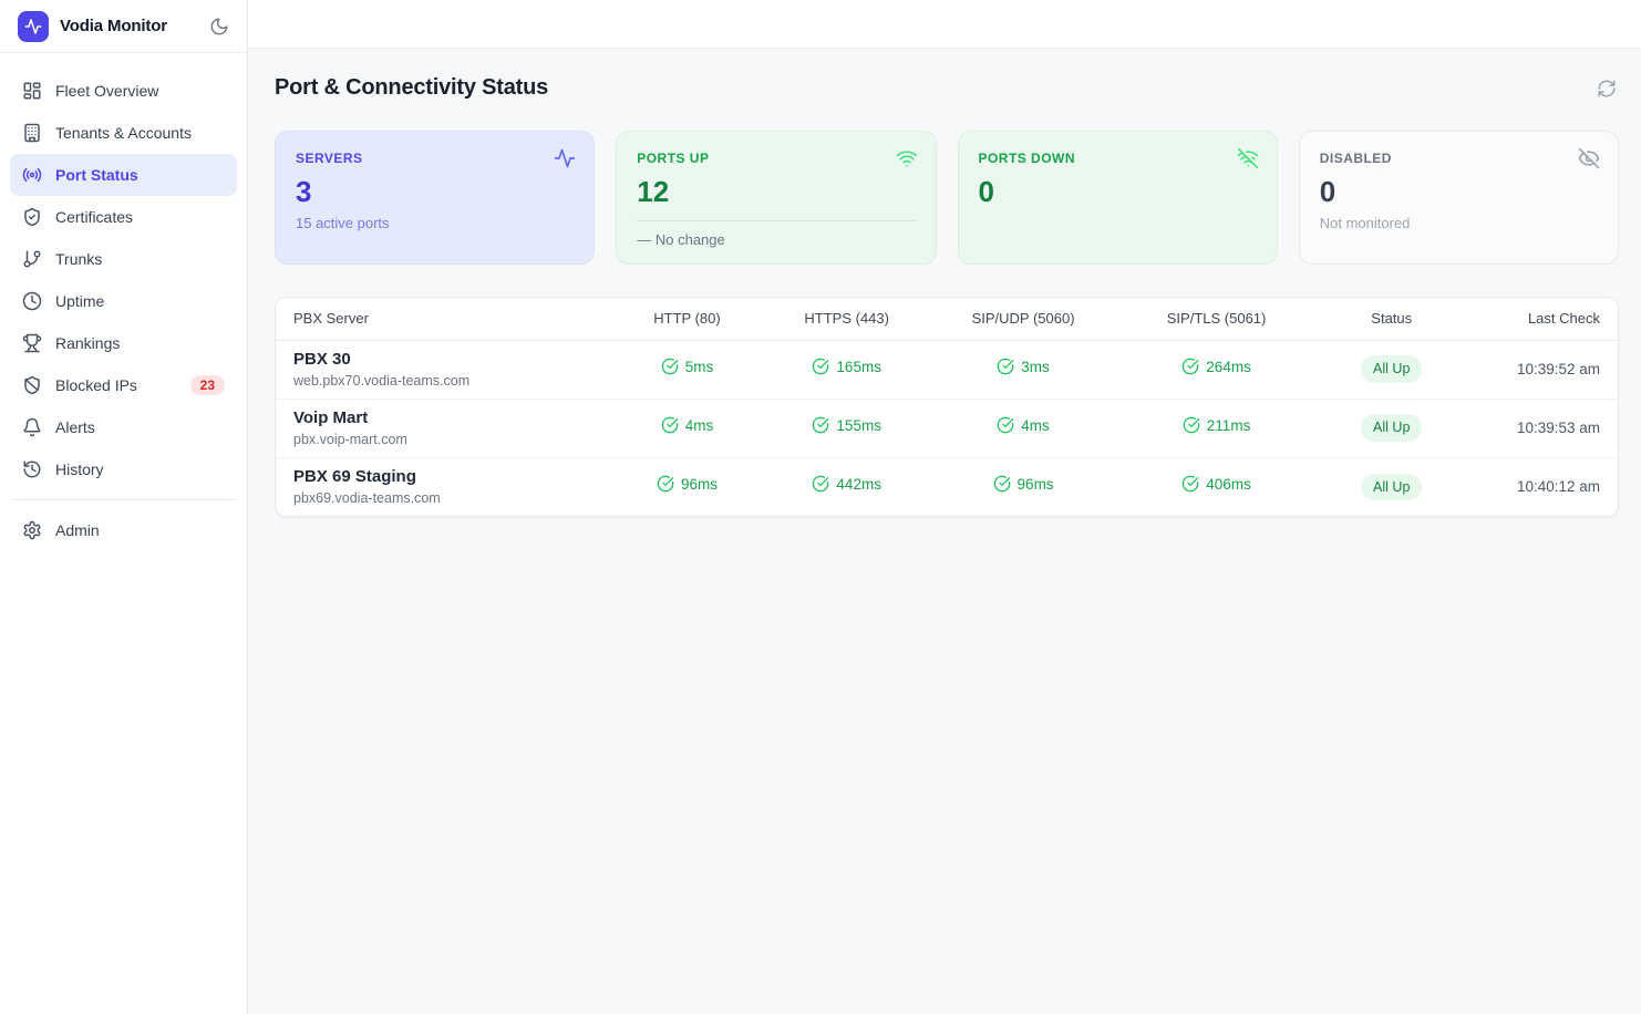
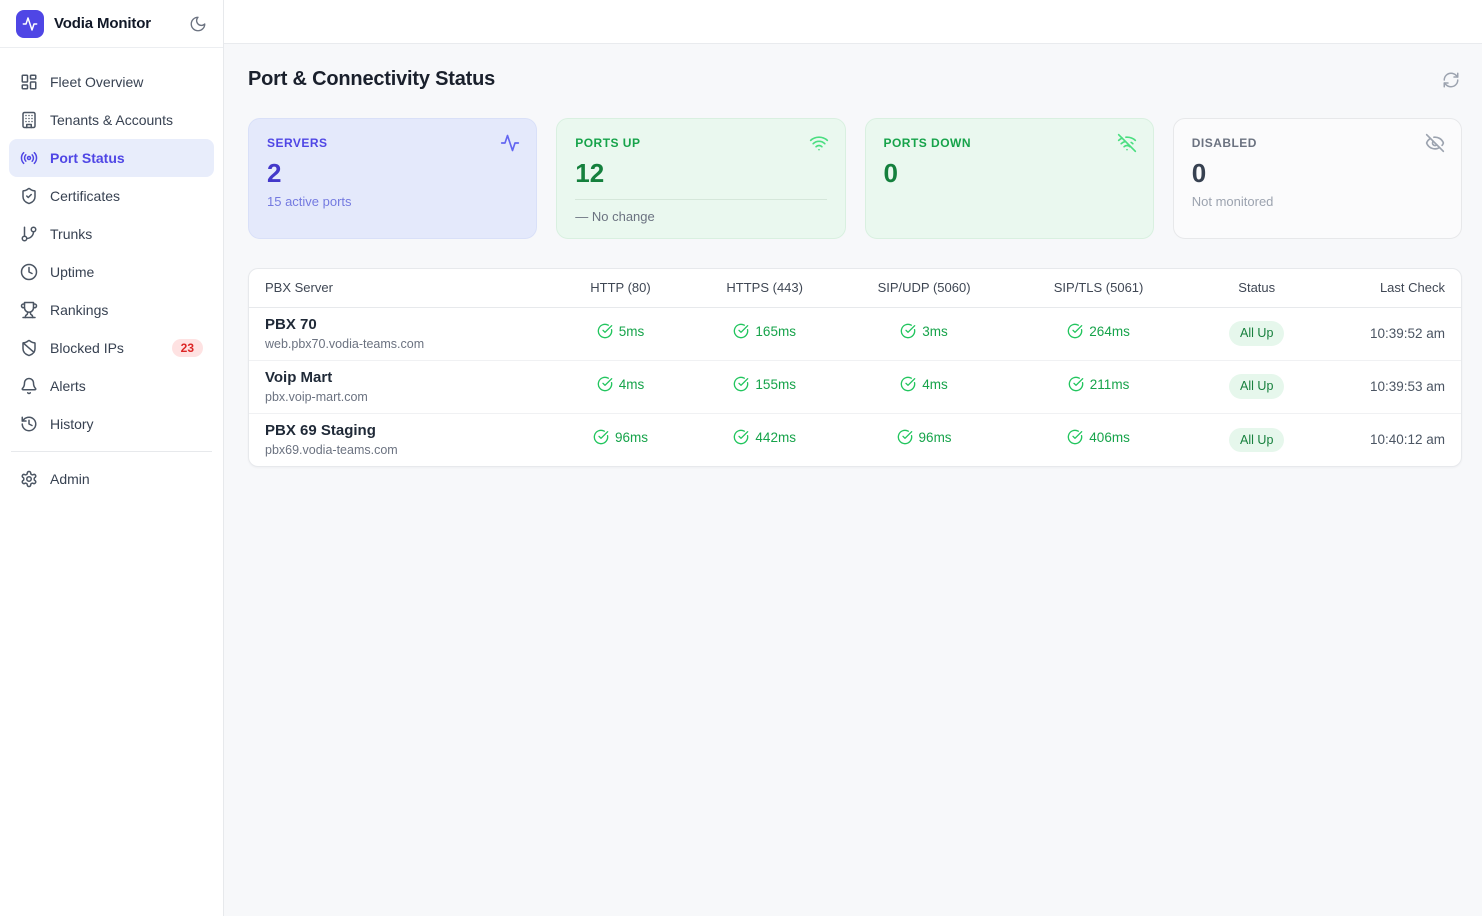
  Vodia Monitor
  Fleet Overview
  Tenants & Accounts
  Port Status
  Certificates
  Trunks
  Uptime
  Rankings
  Blocked IPs
  23
  Alerts
  History
  Admin
  Port & Connectivity Status
  SERVERS
- 3
+ 2
  15 active ports
  PORTS UP
  12
  — No change
  PORTS DOWN
  0
  DISABLED
  0
  Not monitored
  PBX Server	HTTP (80)	HTTPS (443)	SIP/UDP (5060)	SIP/TLS (5061)	Status	Last Check
- PBX 30 web.pbx70.vodia-teams.com	5ms	165ms	3ms	264ms	All Up	10:39:52 am
+ PBX 70 web.pbx70.vodia-teams.com	5ms	165ms	3ms	264ms	All Up	10:39:52 am
  Voip Mart pbx.voip-mart.com	4ms	155ms	4ms	211ms	All Up	10:39:53 am
  PBX 69 Staging pbx69.vodia-teams.com	96ms	442ms	96ms	406ms	All Up	10:40:12 am
